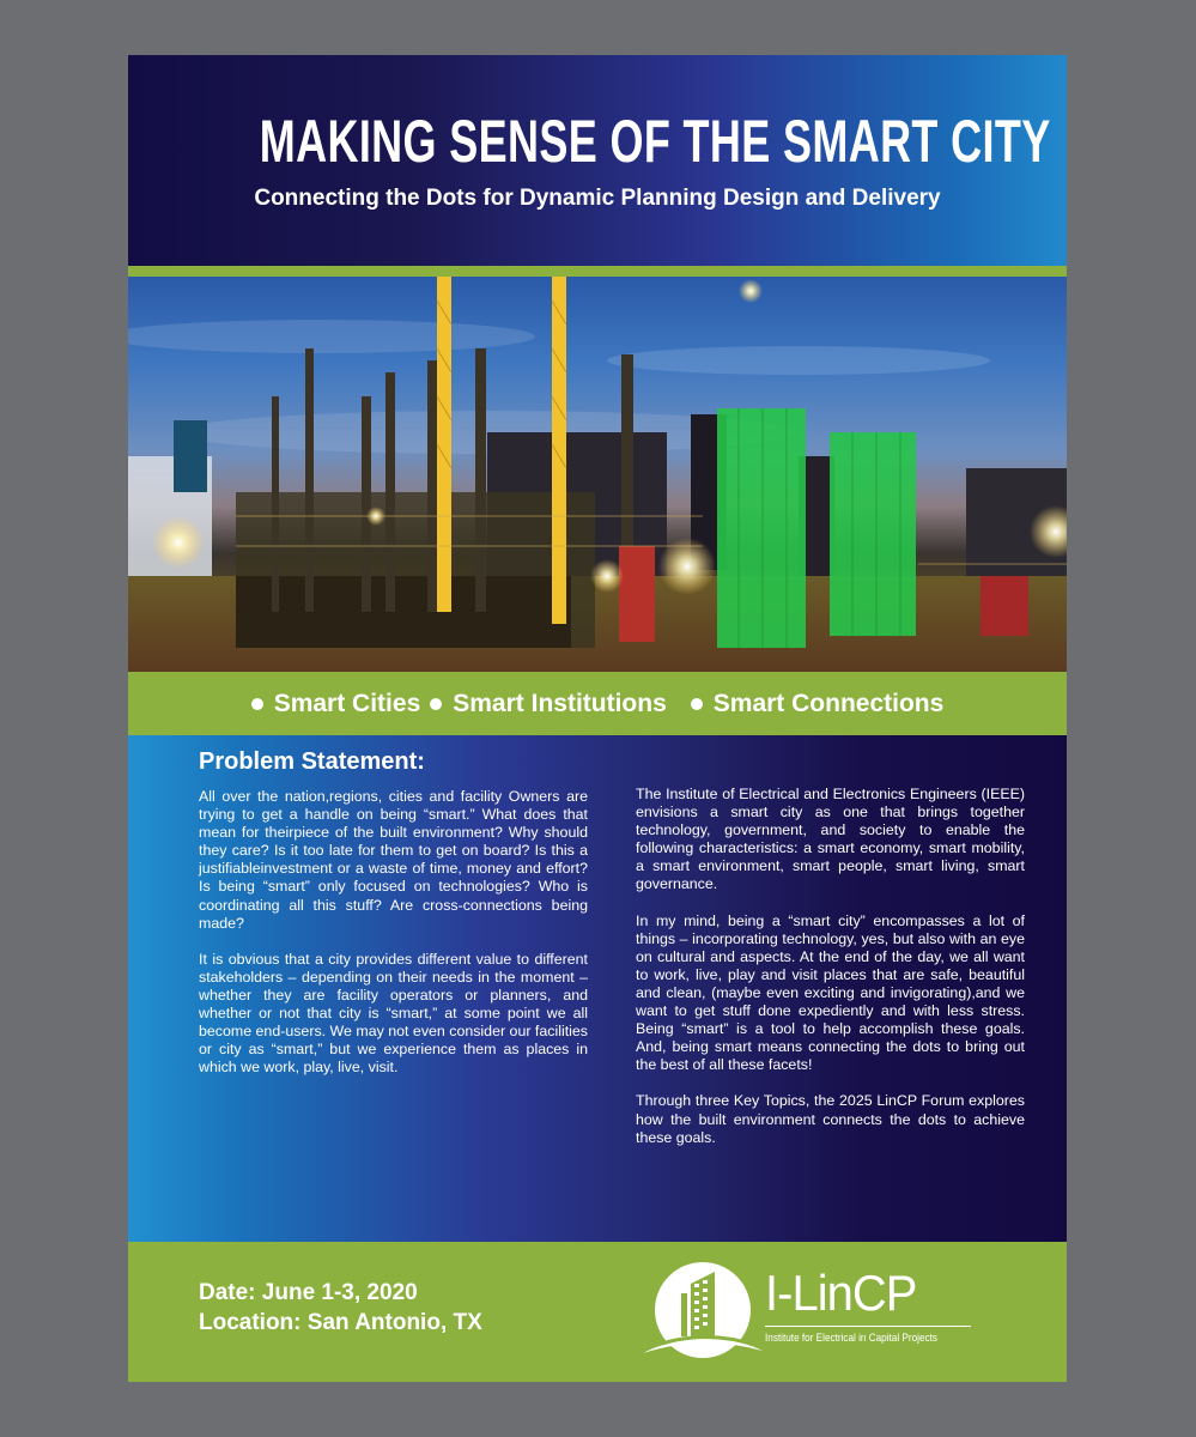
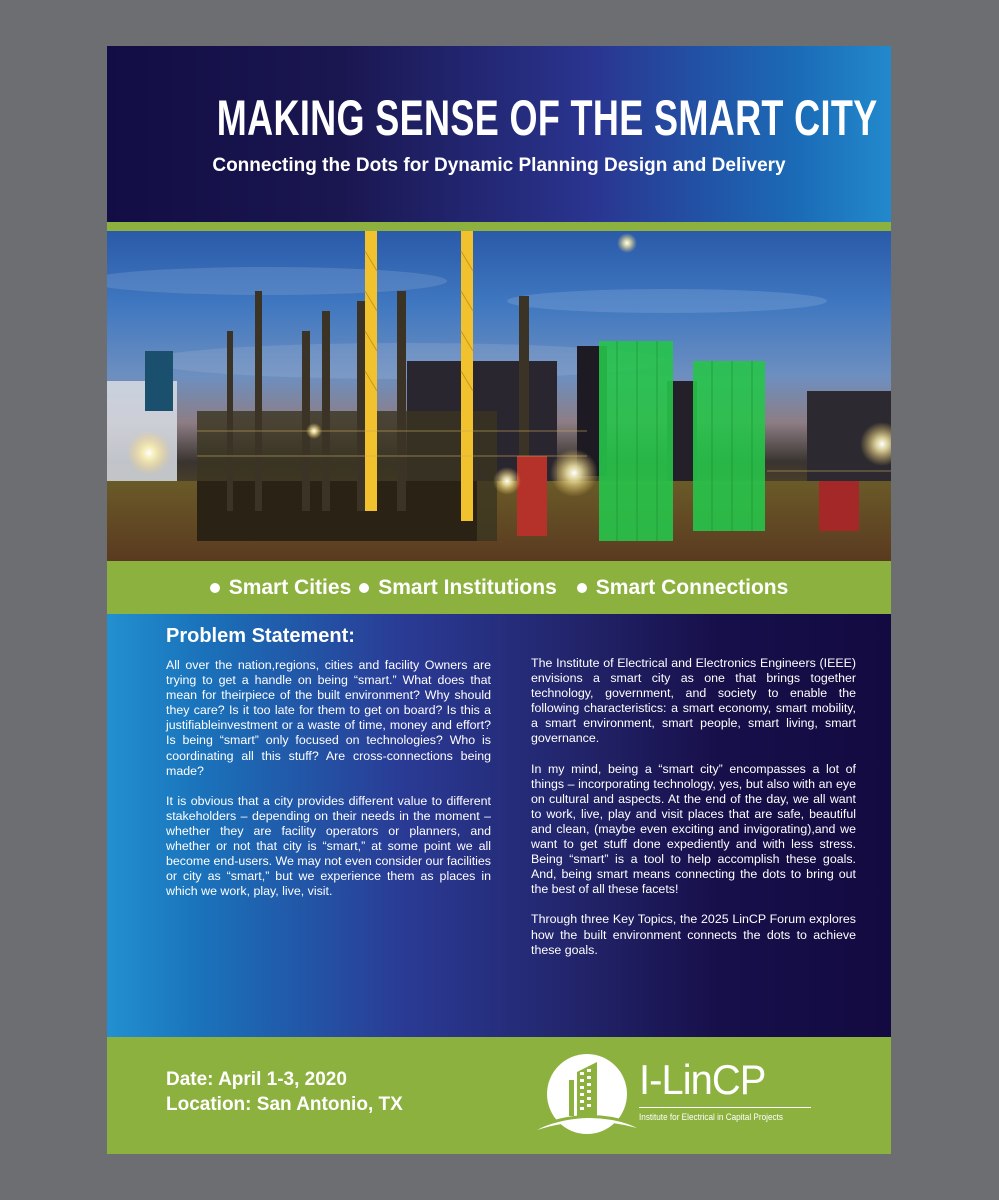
  MAKING SENSE OF THE SMART CITY
  Connecting the Dots for Dynamic Planning Design and Delivery
  Smart Cities
  Smart Institutions
  Smart Connections
  Problem Statement:
  All over the nation,regions, cities and facility Owners are trying to get a handle on being “smart.” What does that mean for theirpiece of the built environment? Why should they care? Is it too late for them to get on board? Is this a justifiableinvestment or a waste of time, money and effort? Is being “smart” only focused on technologies? Who is coordinating all this stuff? Are cross-connections being made?
  It is obvious that a city provides different value to different stakeholders – depending on their needs in the moment – whether they are facility operators or planners, and whether or not that city is “smart,” at some point we all become end-users. We may not even consider our facilities or city as “smart,” but we experience them as places in which we work, play, live, visit.
  The Institute of Electrical and Electronics Engineers (IEEE) envisions a smart city as one that brings together technology, government, and society to enable the following characteristics: a smart economy, smart mobility, a smart environment, smart people, smart living, smart governance.
  In my mind, being a “smart city” encompasses a lot of things – incorporating technology, yes, but also with an eye on cultural and aspects. At the end of the day, we all want to work, live, play and visit places that are safe, beautiful and clean, (maybe even exciting and invigorating),and we want to get stuff done expediently and with less stress. Being “smart” is a tool to help accomplish these goals. And, being smart means connecting the dots to bring out the best of all these facets!
  Through three Key Topics, the 2025 LinCP Forum explores how the built environment connects the dots to achieve these goals.
- Date: June 1-3, 2020
+ Date: April 1-3, 2020
  Location: San Antonio, TX
  I-LinCP
  Institute for Electrical in Capital Projects
